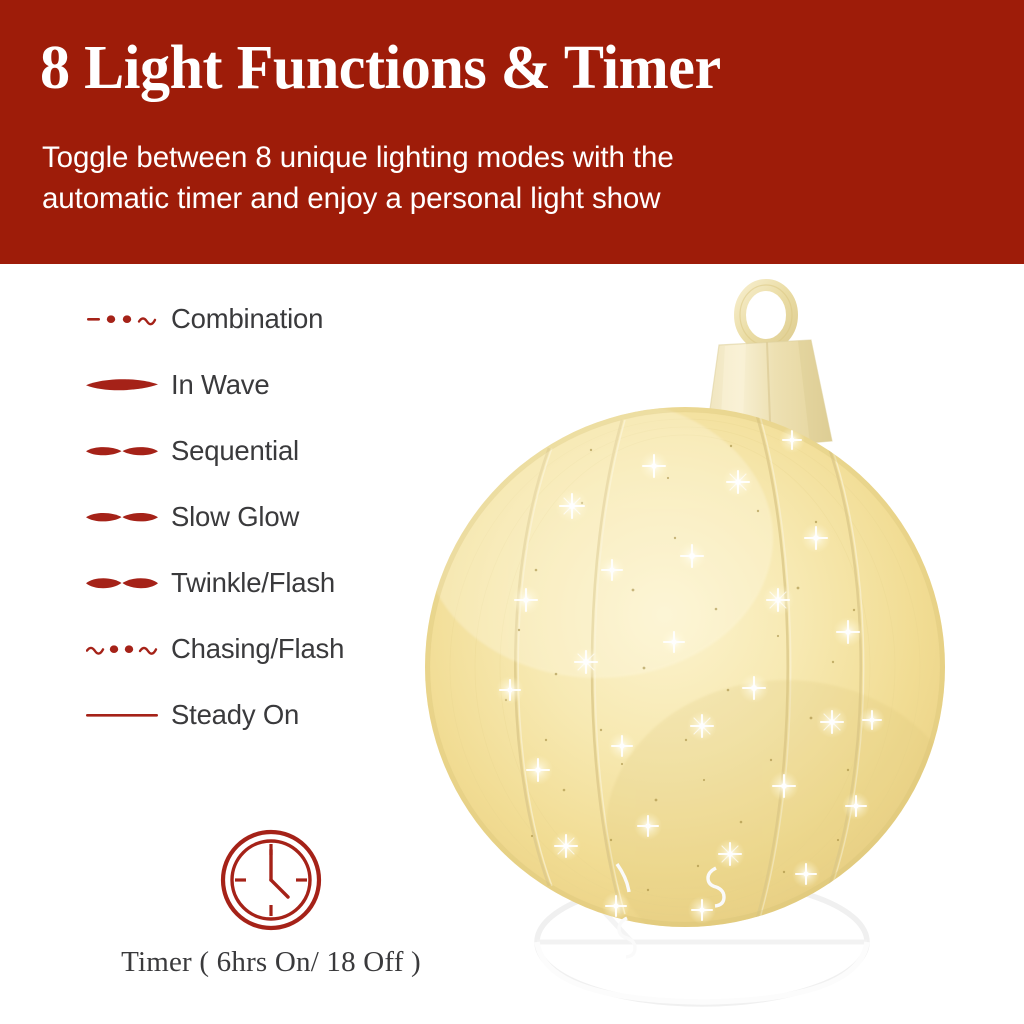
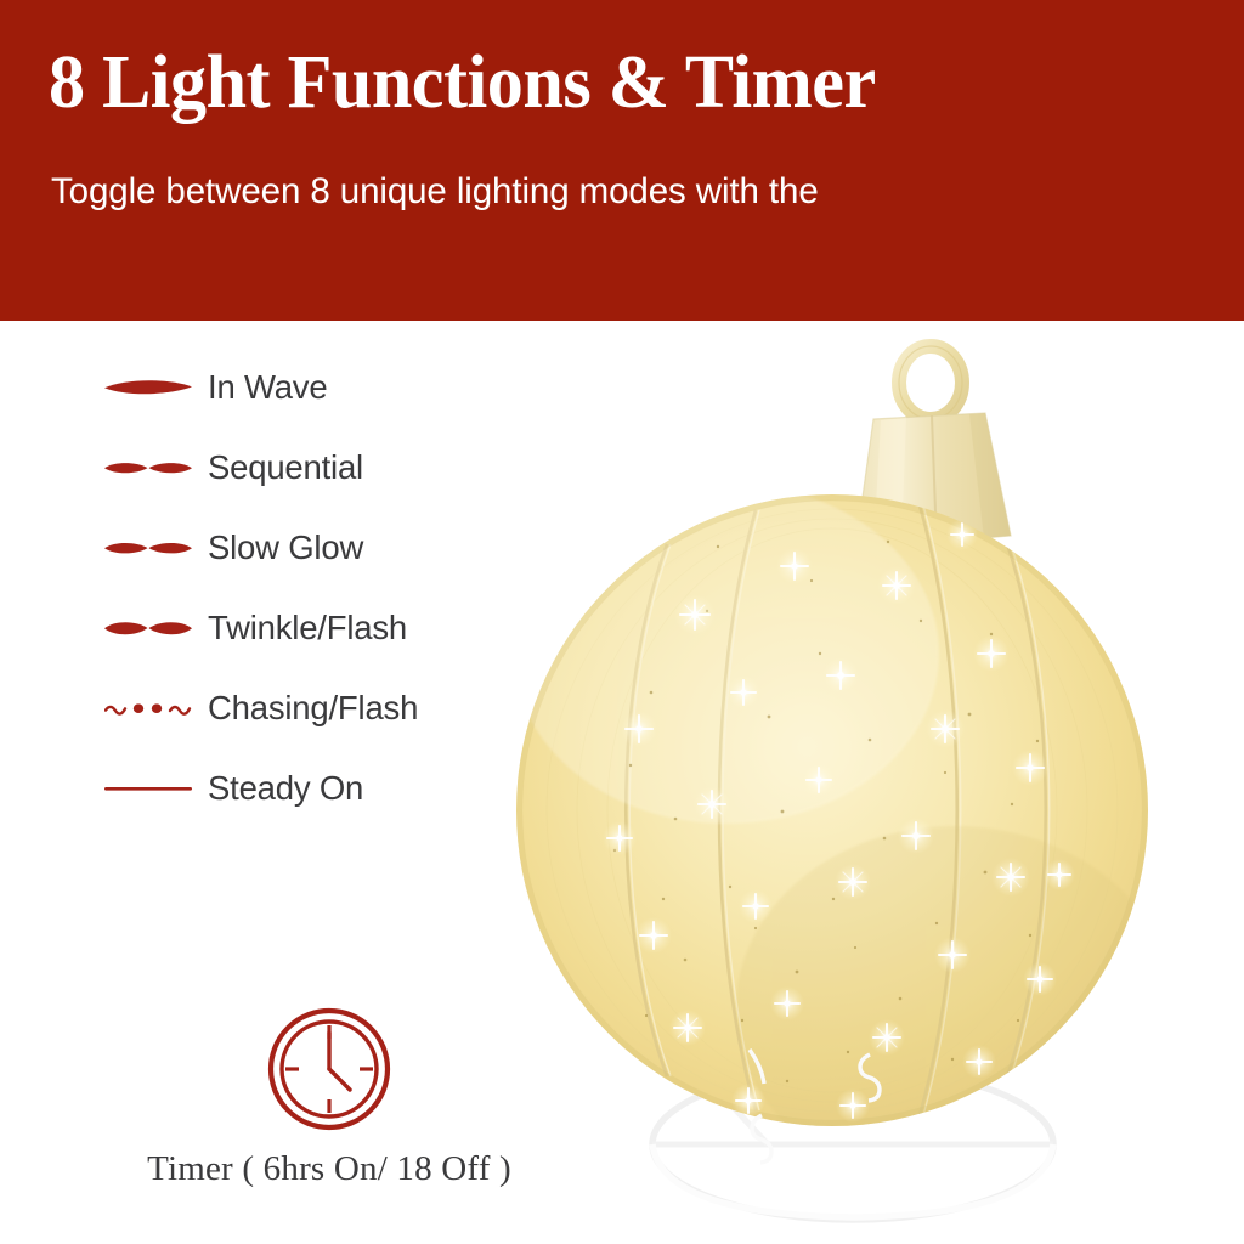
  8 Light Functions & Timer
  Toggle between 8 unique lighting modes with the
- automatic timer and enjoy a personal light show
- Combination
  In Wave
  Sequential
  Slow Glow
  Twinkle/Flash
  Chasing/Flash
  Steady On
  Timer ( 6hrs On/ 18 Off )
